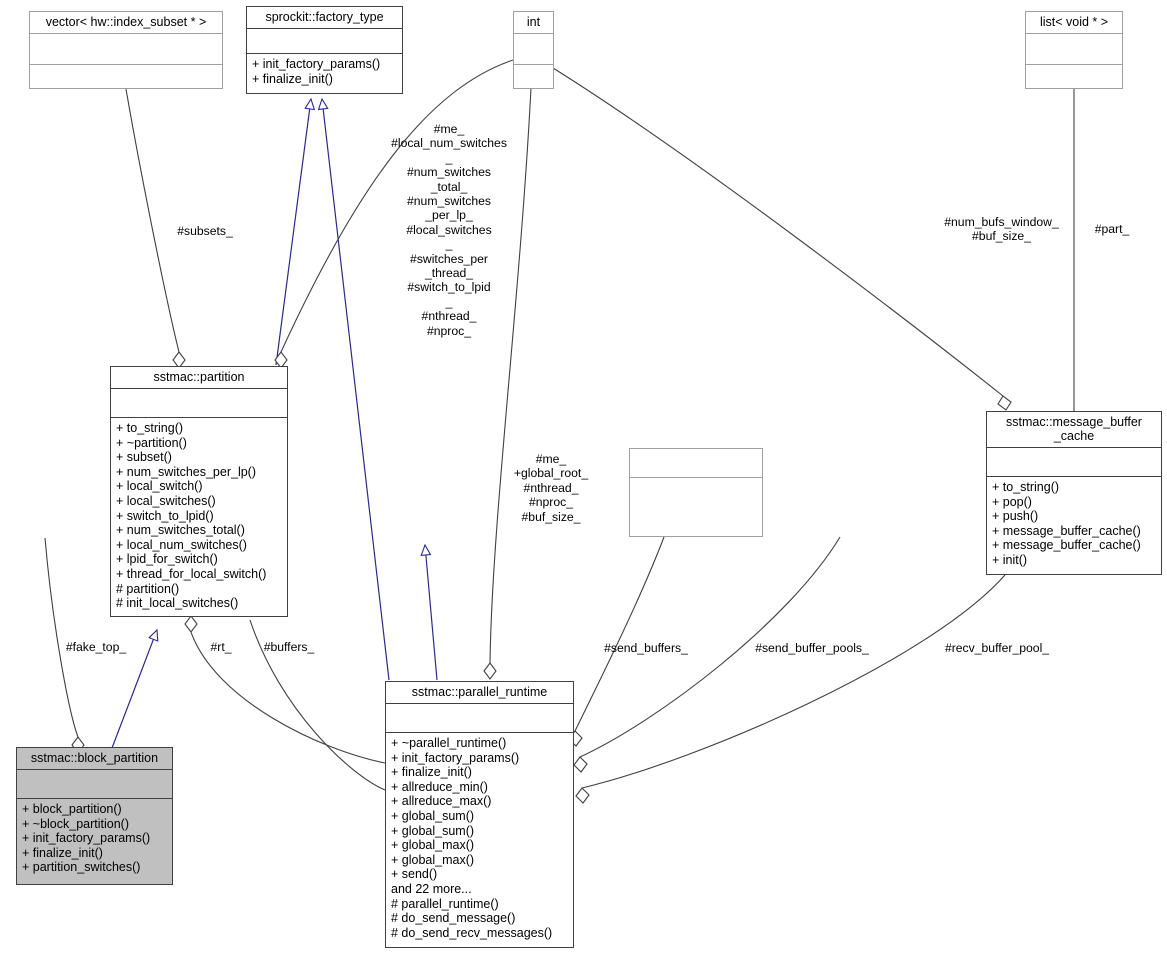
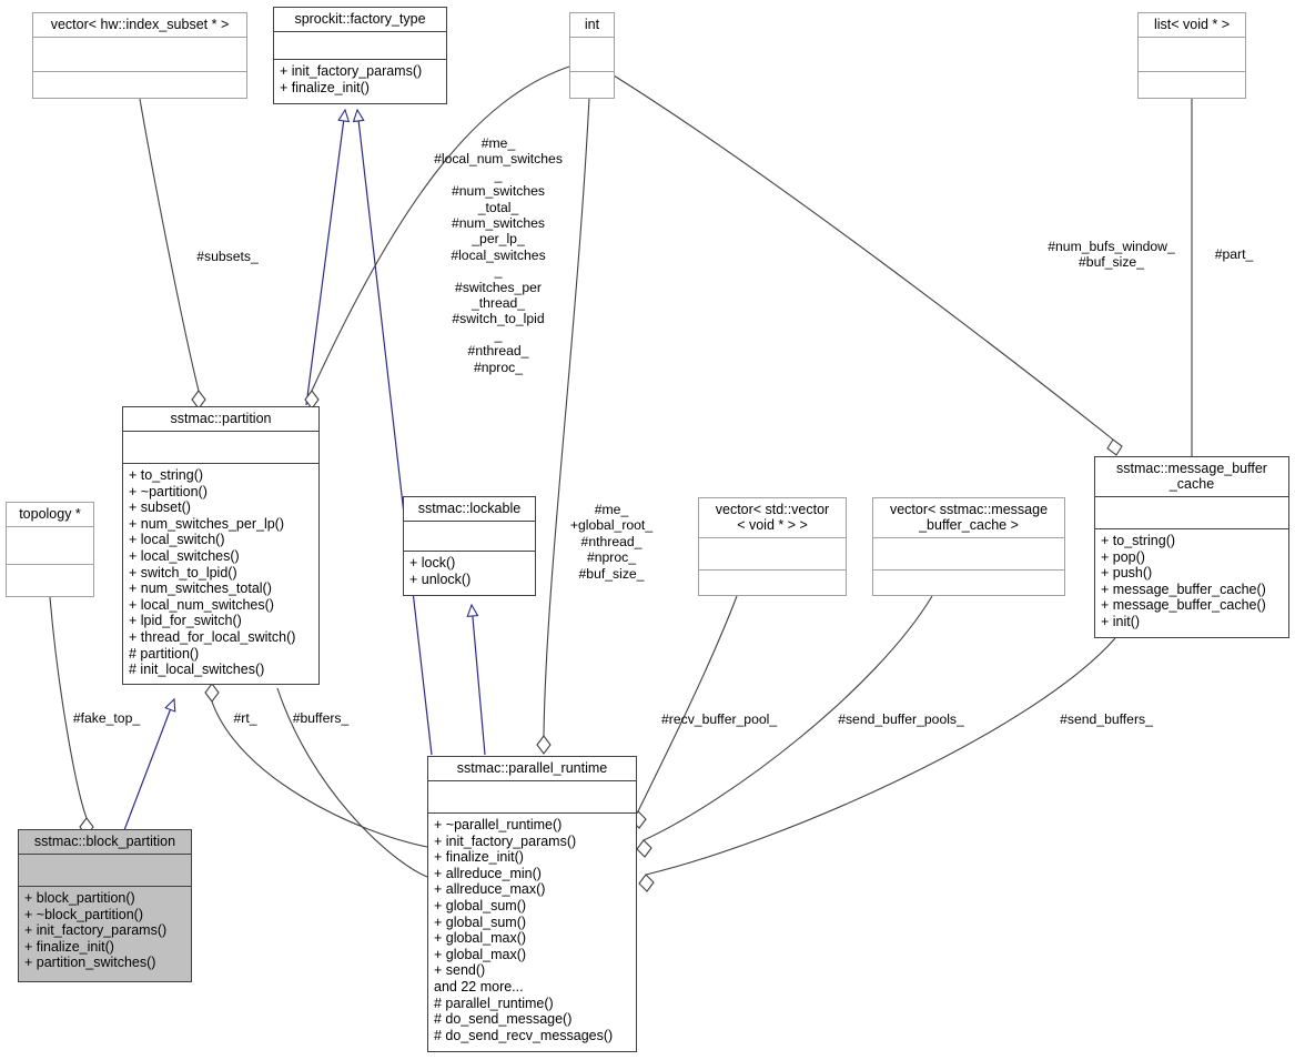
  vector< hw::index_subset * >
  sprockit::factory_type
  + init_factory_params()
  + finalize_init()
  int
  list< void * >
  sstmac::partition
  + to_string()
  + ~partition()
  + subset()
  + num_switches_per_lp()
  + local_switch()
  + local_switches()
  + switch_to_lpid()
  + num_switches_total()
  + local_num_switches()
  + lpid_for_switch()
  + thread_for_local_switch()
  # partition()
  # init_local_switches()
+ topology *
+ sstmac::lockable
+ + lock()
+ + unlock()
+ vector< std::vector
+ < void * > >
+ vector< sstmac::message
+ _buffer_cache >
  sstmac::message_buffer
  _cache
  + to_string()
  + pop()
  + push()
  + message_buffer_cache()
  + message_buffer_cache()
  + init()
  sstmac::block_partition
  + block_partition()
  + ~block_partition()
  + init_factory_params()
  + finalize_init()
  + partition_switches()
  sstmac::parallel_runtime
  + ~parallel_runtime()
  + init_factory_params()
  + finalize_init()
  + allreduce_min()
  + allreduce_max()
  + global_sum()
  + global_sum()
  + global_max()
  + global_max()
  + send()
  and 22 more...
  # parallel_runtime()
  # do_send_message()
  # do_send_recv_messages()
  #subsets_
  #me_
  #local_num_switches
  _
  #num_switches
  _total_
  #num_switches
  _per_lp_
  #local_switches
  _
  #switches_per
  _thread_
  #switch_to_lpid
  _
  #nthread_
  #nproc_
  #me_
  +global_root_
  #nthread_
  #nproc_
  #buf_size_
  #num_bufs_window_
  #buf_size_
  #part_
  #fake_top_
  #rt_
  #buffers_
- #send_buffers_
+ #recv_buffer_pool_
  #send_buffer_pools_
- #recv_buffer_pool_
+ #send_buffers_
